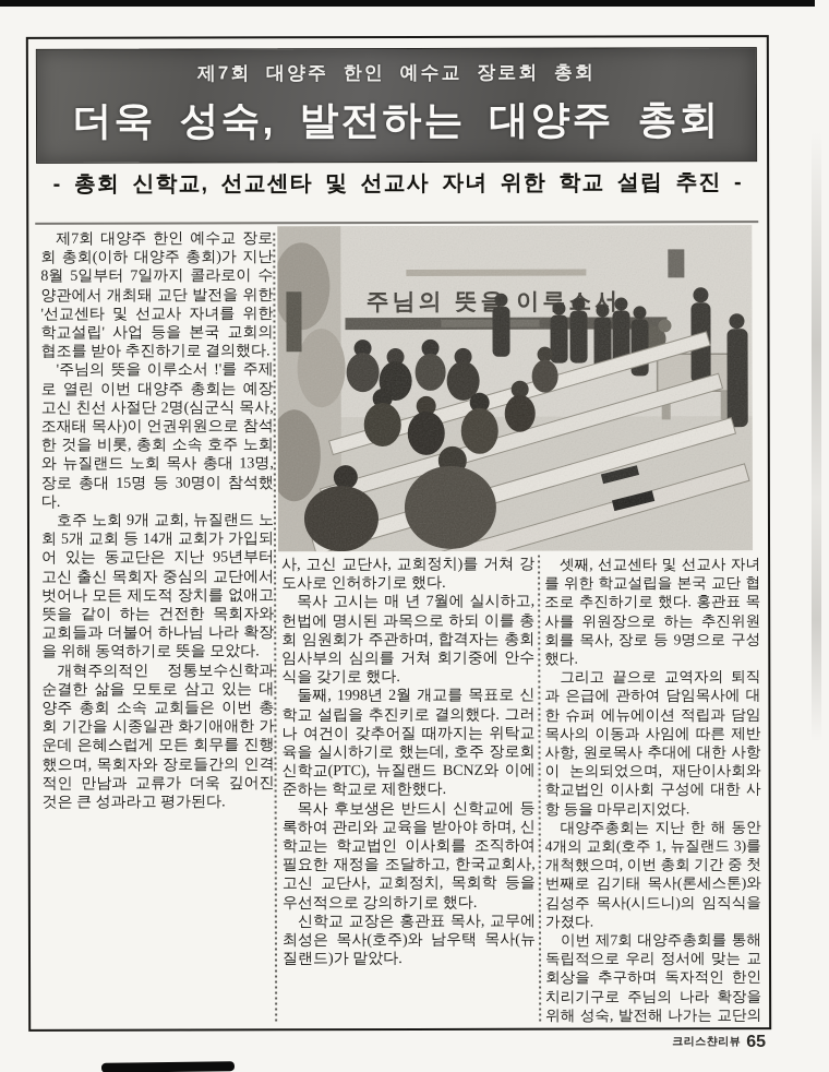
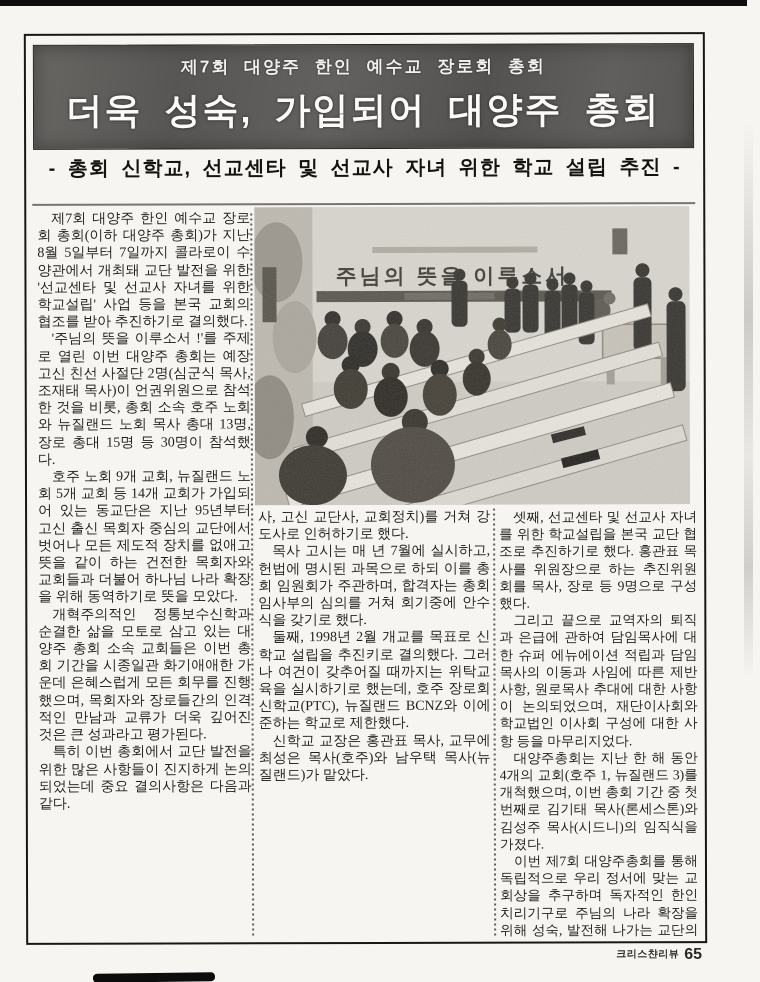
  제7회 대양주 한인 예수교 장로회 총회
- 더욱 성숙, 발전하는 대양주 총회
+ 더욱 성숙, 가입되어 대양주 총회
  - 총회 신학교, 선교센타 및 선교사 자녀 위한 학교 설립 추진 -
  제7회 대양주 한인 예수교 장로회 총회(이하 대양주 총회)가 지난 8월 5일부터 7일까지 콜라로이 수양관에서 개최돼 교단 발전을 위한 '선교센타 및 선교사 자녀를 위한 학교설립' 사업 등을 본국 교회의 협조를 받아 추진하기로 결의했다.
  '주님의 뜻을 이루소서 !'를 주제로 열린 이번 대양주 총회는 예장 고신 친선 사절단 2명(심군식 목사, 조재태 목사)이 언권위원으로 참석한 것을 비롯, 총회 소속 호주 노회와 뉴질랜드 노회 목사 총대 13명, 장로 총대 15명 등 30명이 참석했다.
  호주 노회 9개 교회, 뉴질랜드 노회 5개 교회 등 14개 교회가 가입되어 있는 동교단은 지난 95년부터 고신 출신 목회자 중심의 교단에서 벗어나 모든 제도적 장치를 없애고 뜻을 같이 하는 건전한 목회자와 교회들과 더불어 하나님 나라 확장을 위해 동역하기로 뜻을 모았다.
  개혁주의적인 정통보수신학과 순결한 삶을 모토로 삼고 있는 대양주 총회 소속 교회들은 이번 총회 기간을 시종일관 화기애애한 가운데 은혜스럽게 모든 회무를 진행했으며, 목회자와 장로들간의 인격적인 만남과 교류가 더욱 깊어진 것은 큰 성과라고 평가된다.
+ 특히 이번 총회에서 교단 발전을 위한 많은 사항들이 진지하게 논의되었는데 중요 결의사항은 다음과 같다.
  사, 고신 교단사, 교회정치)를 거쳐 강도사로 인허하기로 했다.
  목사 고시는 매 년 7월에 실시하고, 헌법에 명시된 과목으로 하되 이를 총회 임원회가 주관하며, 합격자는 총회 임사부의 심의를 거쳐 회기중에 안수식을 갖기로 했다.
  둘째, 1998년 2월 개교를 목표로 신학교 설립을 추진키로 결의했다. 그러나 여건이 갖추어질 때까지는 위탁교육을 실시하기로 했는데, 호주 장로회신학교(PTC), 뉴질랜드 BCNZ와 이에 준하는 학교로 제한했다.
- 목사 후보생은 반드시 신학교에 등록하여 관리와 교육을 받아야 하며, 신학교는 학교법인 이사회를 조직하여 필요한 재정을 조달하고, 한국교회사, 고신 교단사, 교회정치, 목회학 등을 우선적으로 강의하기로 했다.
  신학교 교장은 홍관표 목사, 교무에 최성은 목사(호주)와 남우택 목사(뉴질랜드)가 맡았다.
  셋째, 선교센타 및 선교사 자녀를 위한 학교설립을 본국 교단 협조로 추진하기로 했다. 홍관표 목사를 위원장으로 하는 추진위원회를 목사, 장로 등 9명으로 구성했다.
  그리고 끝으로 교역자의 퇴직과 은급에 관하여 담임목사에 대한 슈퍼 에뉴에이션 적립과 담임목사의 이동과 사임에 따른 제반 사항, 원로목사 추대에 대한 사항이 논의되었으며, 재단이사회와 학교법인 이사회 구성에 대한 사항 등을 마무리지었다.
  대양주총회는 지난 한 해 동안 4개의 교회(호주 1, 뉴질랜드 3)를 개척했으며, 이번 총회 기간 중 첫번째로 김기태 목사(론세스톤)와 김성주 목사(시드니)의 임직식을 가졌다.
  이번 제7회 대양주총회를 통해 독립적으로 우리 정서에 맞는 교회상을 추구하며 독자적인 한인치리기구로 주님의 나라 확장을 위해 성숙, 발전해 나가는 교단의
  크리스챤리뷰 65
